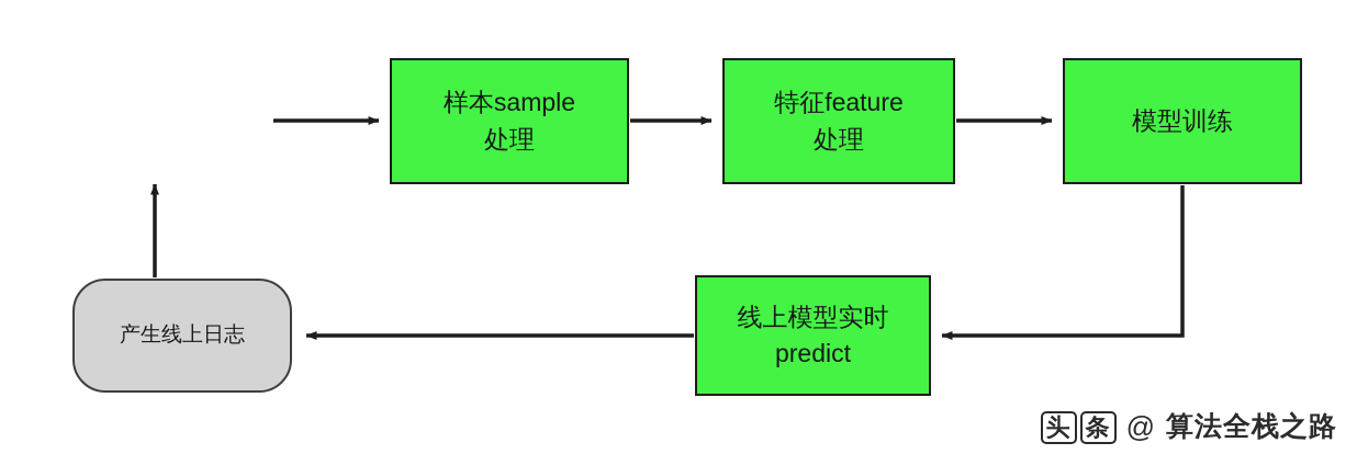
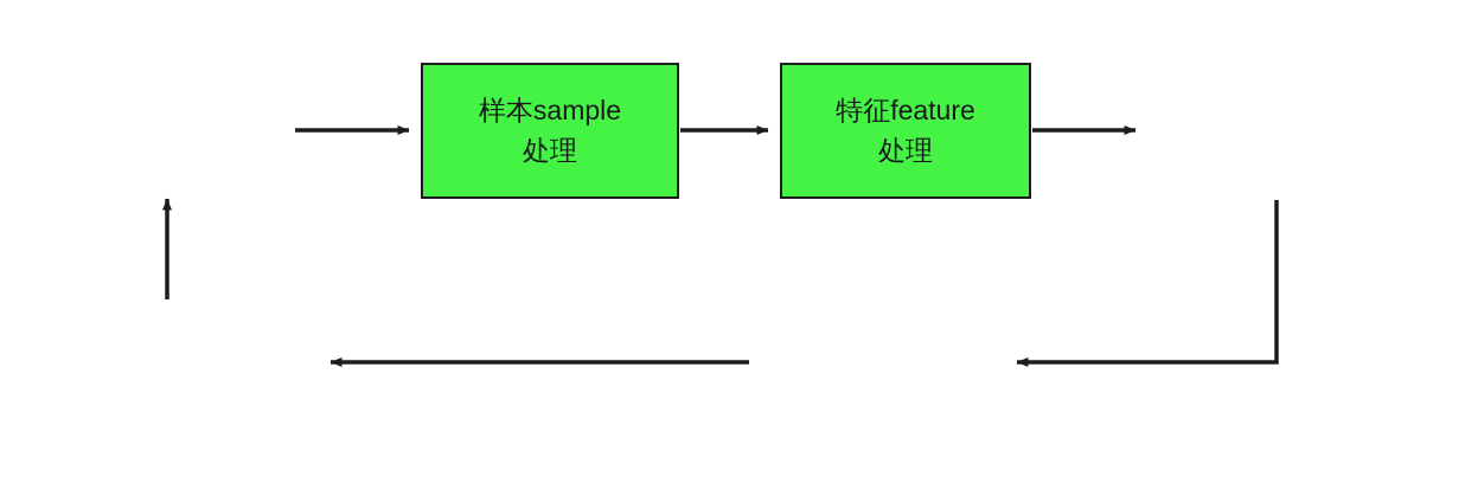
  样本sample
  处理
  特征feature
  处理
- 模型训练
- 线上模型实时
- predict
- 产生线上日志
- 头
- 条
- @
- 算法全栈之路
